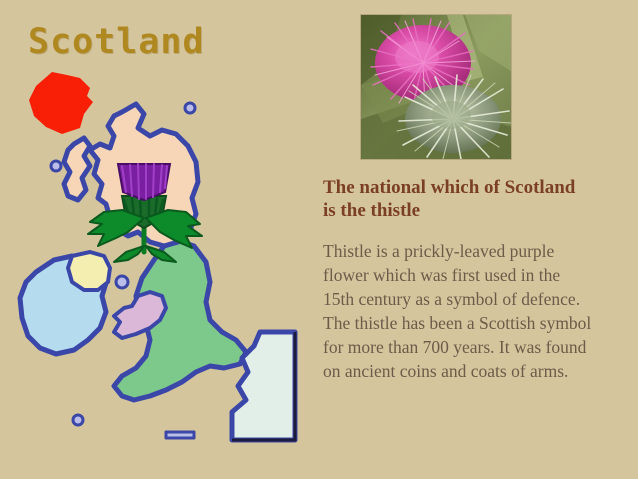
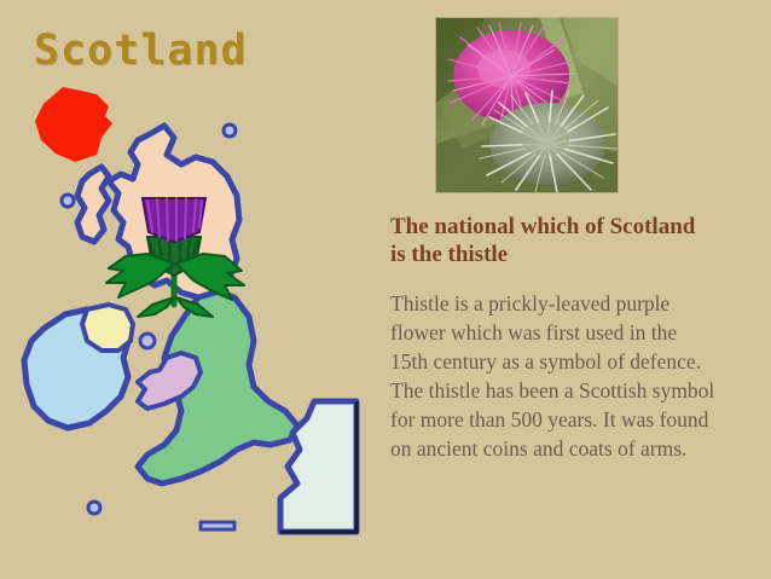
  Scotland
  The national which of Scotland is the thistle
- Thistle is a prickly-leaved purple flower which was first used in the 15th century as a symbol of defence. The thistle has been a Scottish symbol for more than 700 years. It was found on ancient coins and coats of arms.
+ Thistle is a prickly-leaved purple flower which was first used in the 15th century as a symbol of defence. The thistle has been a Scottish symbol for more than 500 years. It was found on ancient coins and coats of arms.
